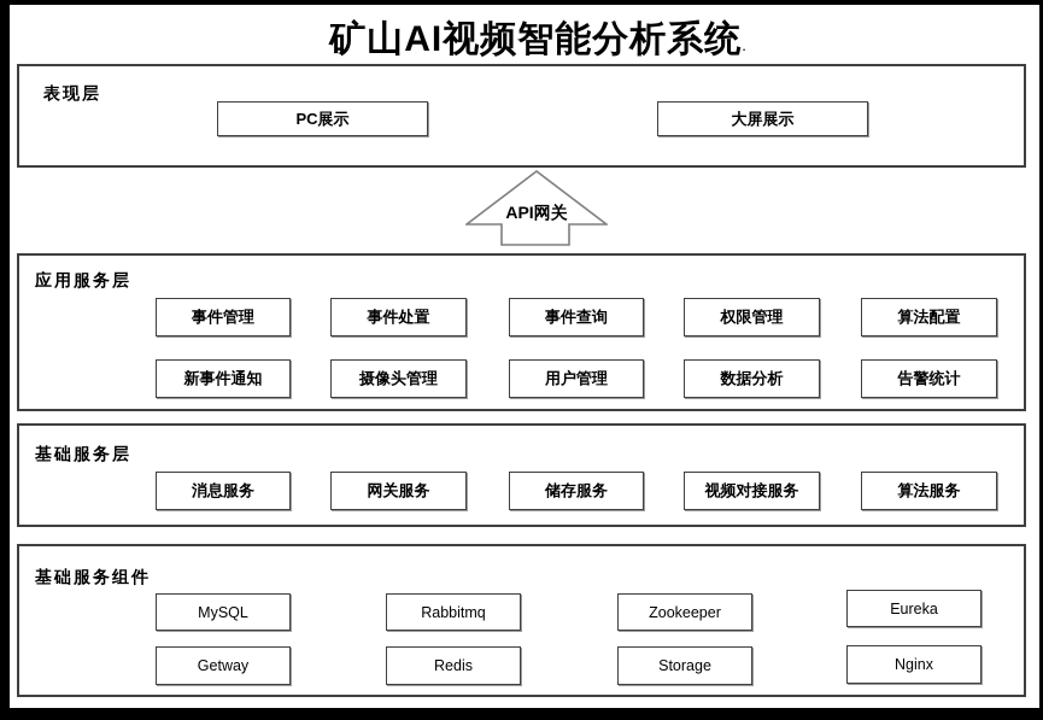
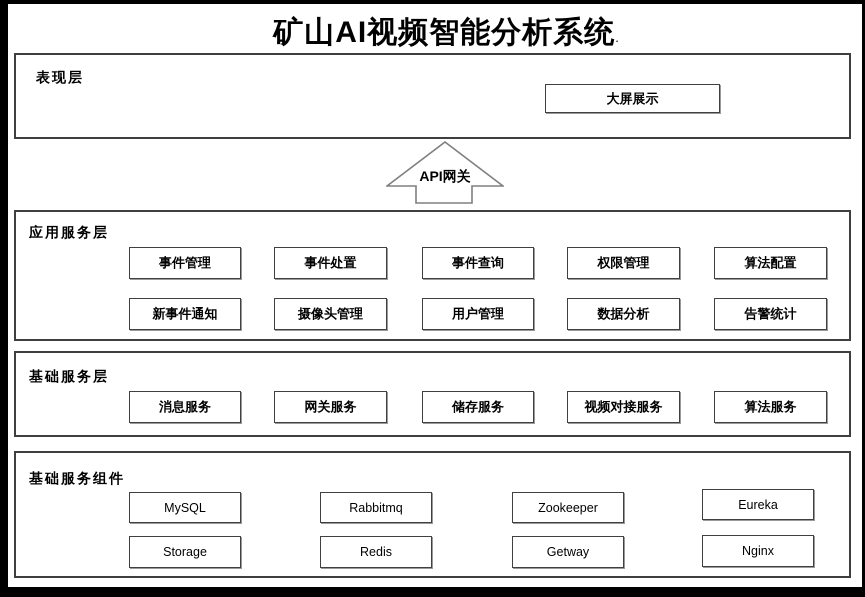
  矿山AI视频智能分析系统.
  表现层
- PC展示
  大屏展示
  API网关
  应用服务层
  事件管理
  事件处置
  事件查询
  权限管理
  算法配置
  新事件通知
  摄像头管理
  用户管理
  数据分析
  告警统计
  基础服务层
  消息服务
  网关服务
  储存服务
  视频对接服务
  算法服务
  基础服务组件
  MySQL
  Rabbitmq
  Zookeeper
  Eureka
- Getway
+ Storage
  Redis
- Storage
+ Getway
  Nginx
